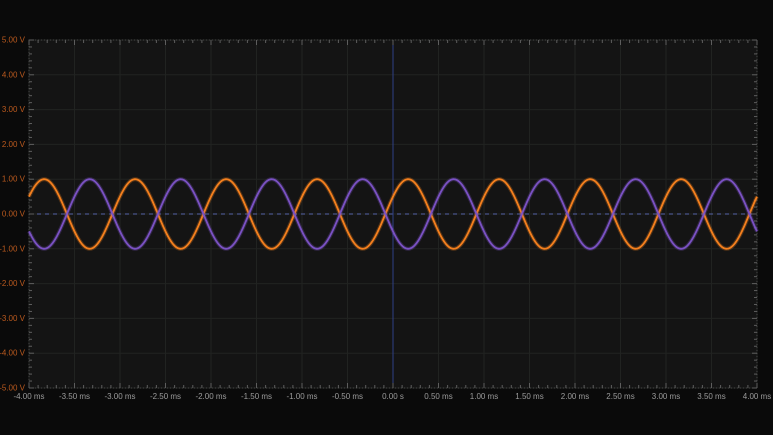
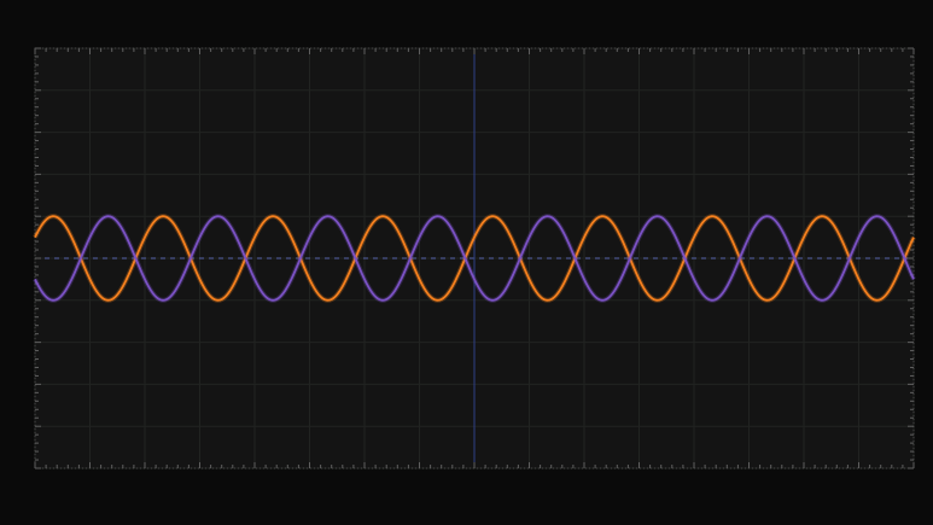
- 5.00 V
- 4.00 V
- 3.00 V
- 2.00 V
- 1.00 V
- 0.00 V
- -1.00 V
- -2.00 V
- -3.00 V
- -4.00 V
- -5.00 V
- -4.00 ms
- -3.50 ms
- -3.00 ms
- -2.50 ms
- -2.00 ms
- -1.50 ms
- -1.00 ms
- -0.50 ms
- 0.00 s
- 0.50 ms
- 1.00 ms
- 1.50 ms
- 2.00 ms
- 2.50 ms
- 3.00 ms
- 3.50 ms
- 4.00 ms
